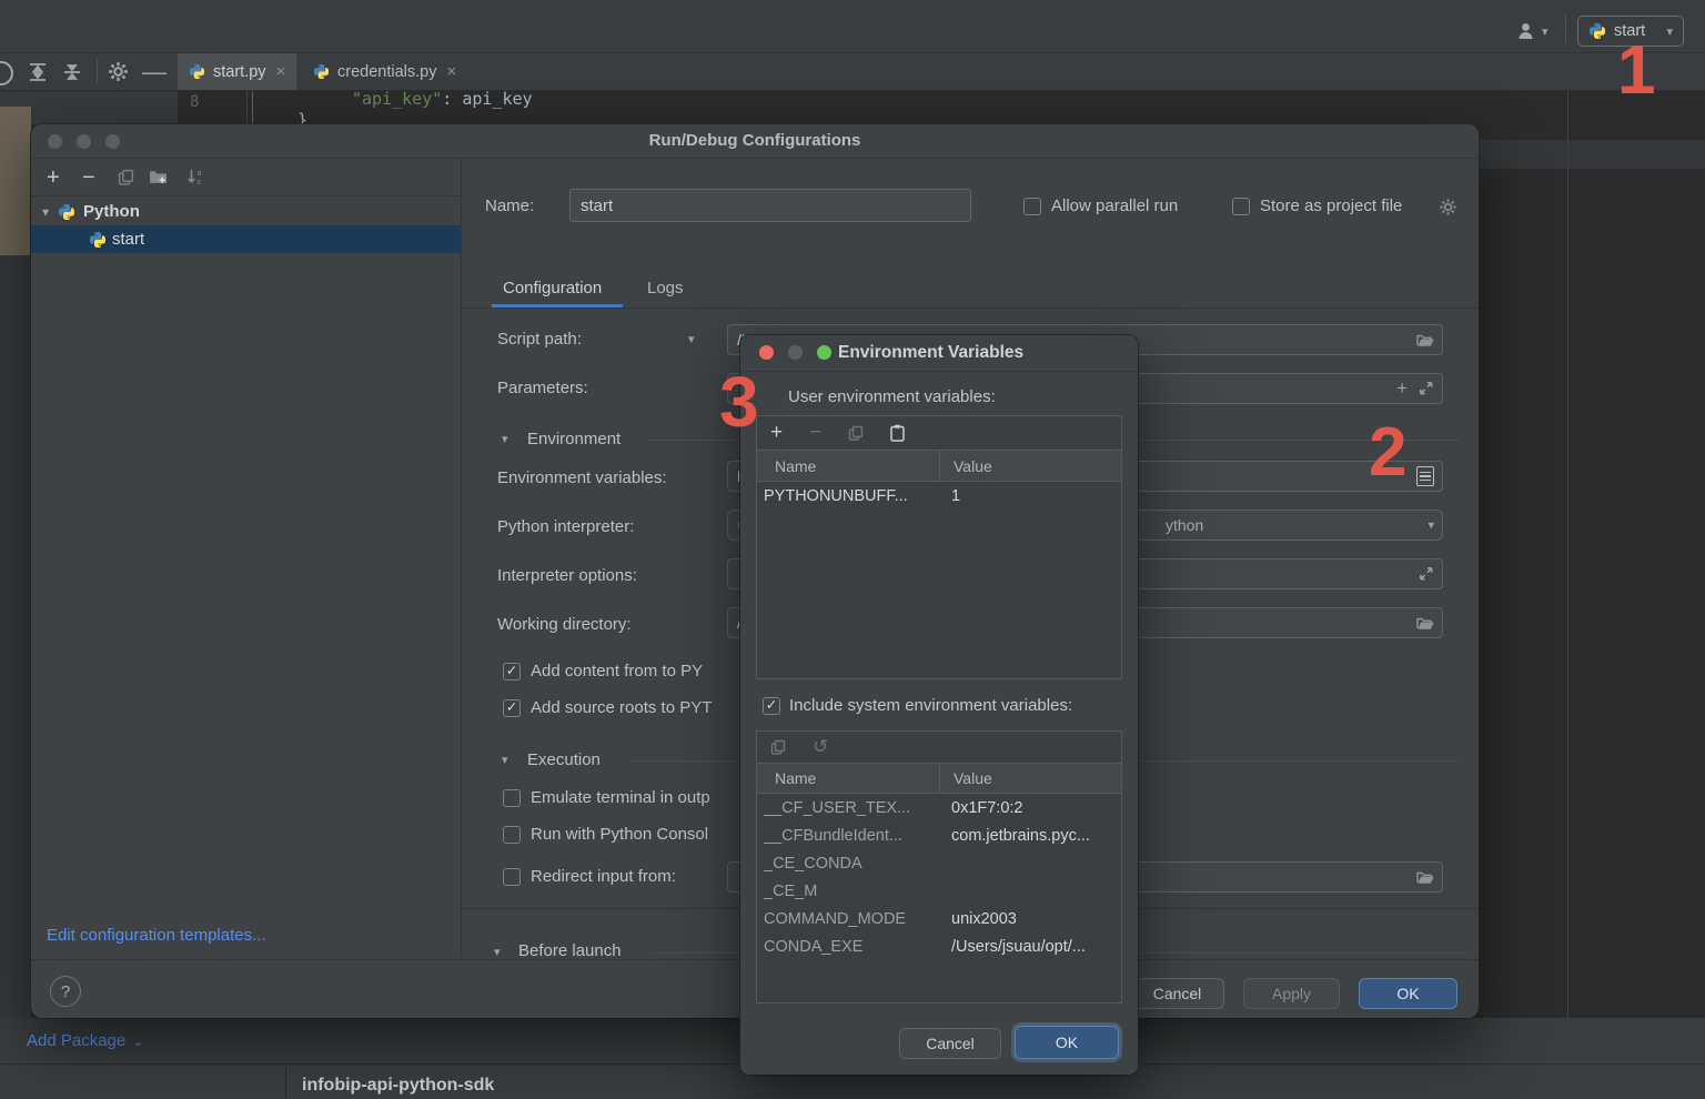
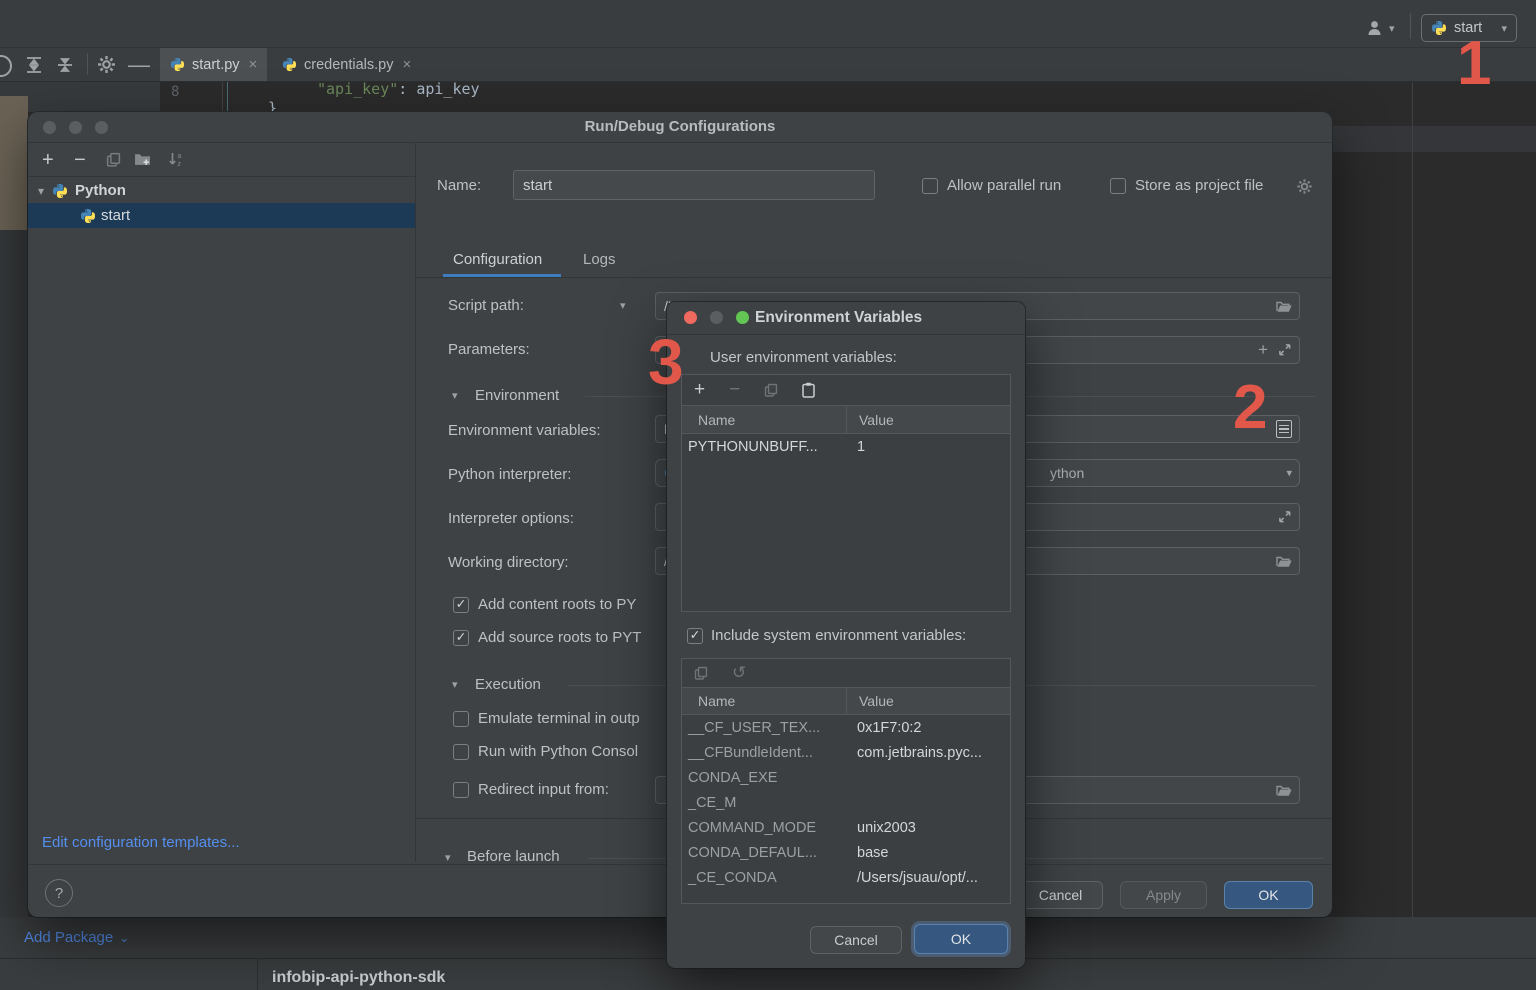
  ▾
  start
  ▾
  —
  start.py
  ×
  credentials.py
  ×
  8
  "api_key": api_key
  }
  Add Package
  ⌄
  infobip-api-python-sdk
  Run/Debug Configurations
  +
  −
  ▾
  Python
  start
  Name:
  start
  Allow parallel run
  Store as project file
  Configuration
  Logs
  Script path:
  ▾
  Parameters:
  +
  ▾
  Environment
  Environment variables:
  Python interpreter:
  ython
  ▾
  Interpreter options:
  Working directory:
- Add content from to PY
+ Add content roots to PY
  Add source roots to PYT
  ▾
  Execution
  Emulate terminal in outp
  Run with Python Consol
  Redirect input from:
  ▾
  Before launch
  Edit configuration templates...
  ?
  Cancel
  Apply
  OK
  Environment Variables
  User environment variables:
  +
  −
  Name
  Value
  PYTHONUNBUFF...
  1
  Include system environment variables:
  ↺
  Name
  Value
  __CF_USER_TEX...
  0x1F7:0:2
  __CFBundleIdent...
  com.jetbrains.pyc...
- _CE_CONDA
+ CONDA_EXE
  _CE_M
  COMMAND_MODE
  unix2003
+ CONDA_DEFAUL...
+ base
- CONDA_EXE
+ _CE_CONDA
  /Users/jsuau/opt/...
  Cancel
  OK
  1
  2
  3
